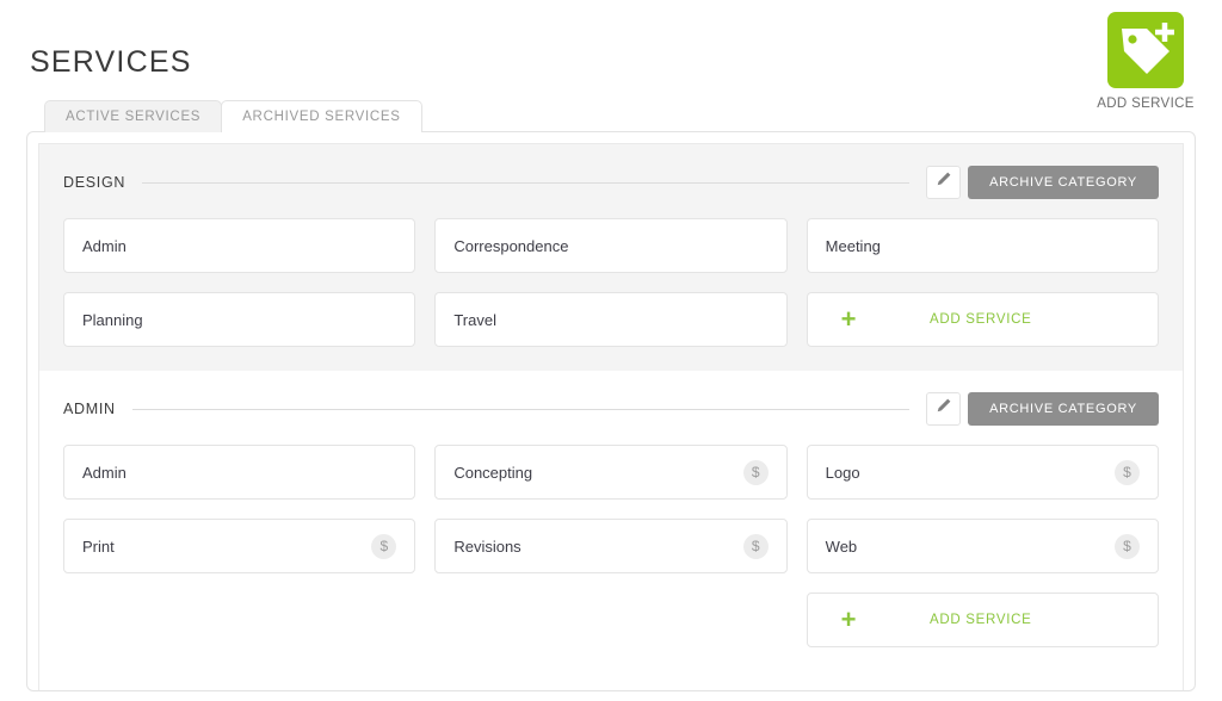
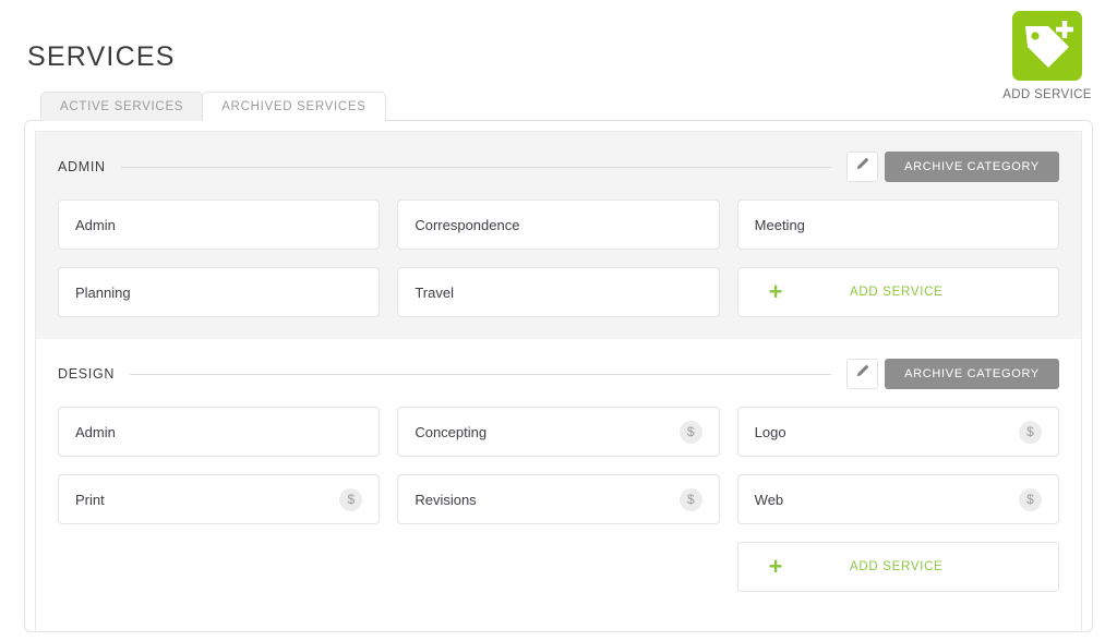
  SERVICES
  ADD SERVICE
  ACTIVE SERVICES
  ARCHIVED SERVICES
- DESIGN
+ ADMIN
  ARCHIVE CATEGORY
  Admin
  Correspondence
  Meeting
  Planning
  Travel
  +
  ADD SERVICE
- ADMIN
+ DESIGN
  ARCHIVE CATEGORY
  Admin
  Concepting
  $
  Logo
  $
  Print
  $
  Revisions
  $
  Web
  $
  +
  ADD SERVICE
